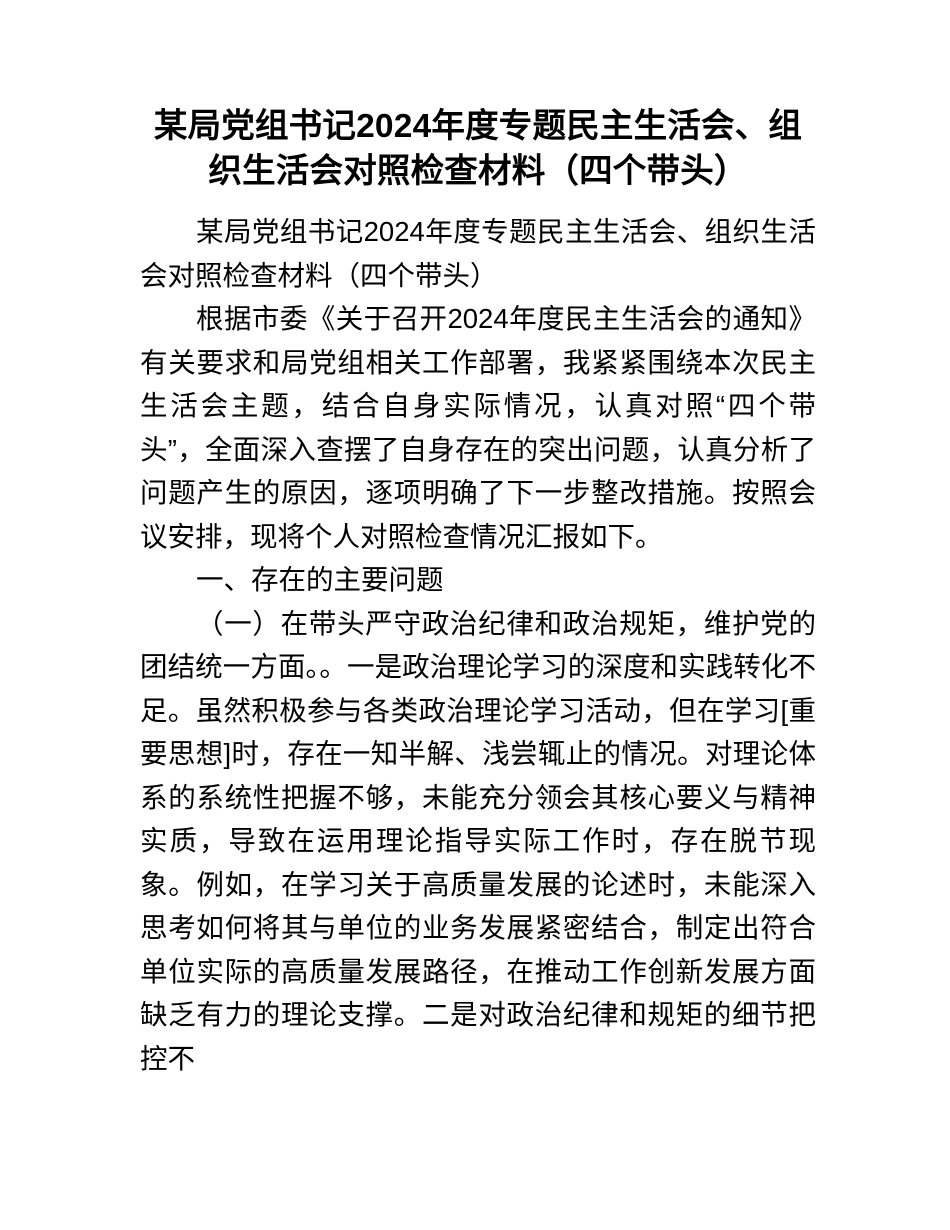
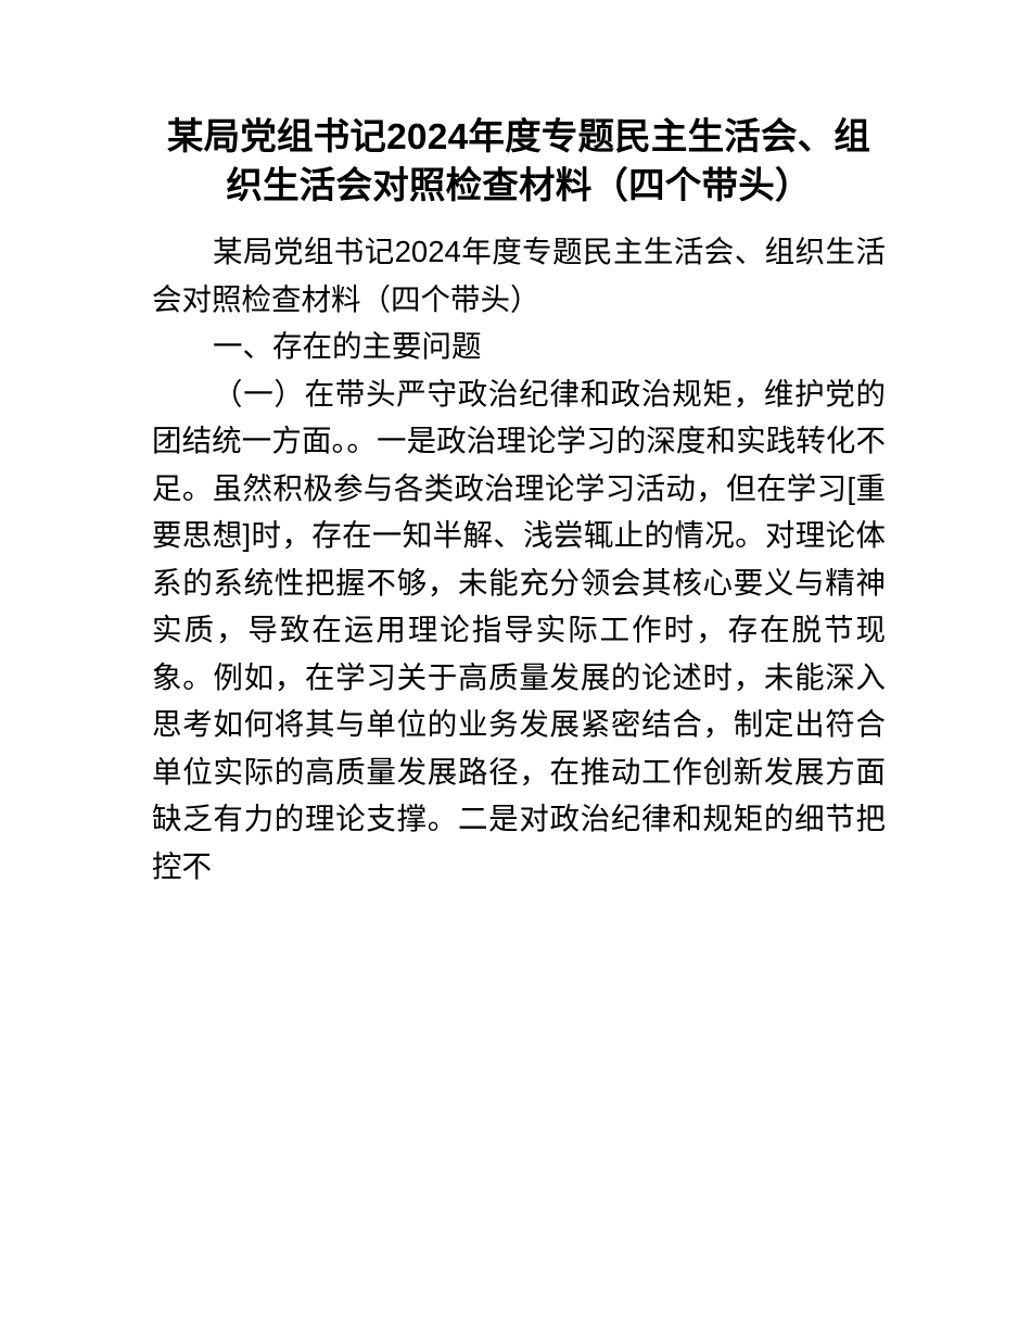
  某局党组书记2024年度专题民主生活会、组织生活会对照检查材料（四个带头）
  某局党组书记2024年度专题民主生活会、组织生活会对照检查材料（四个带头）
- 根据市委《关于召开2024年度民主生活会的通知》有关要求和局党组相关工作部署，我紧紧围绕本次民主生活会主题，结合自身实际情况，认真对照“四个带头”，全面深入查摆了自身存在的突出问题，认真分析了问题产生的原因，逐项明确了下一步整改措施。按照会议安排，现将个人对照检查情况汇报如下。
  一、存在的主要问题
  （一）在带头严守政治纪律和政治规矩，维护党的团结统一方面。。一是政治理论学习的深度和实践转化不足。虽然积极参与各类政治理论学习活动，但在学习[重要思想]时，存在一知半解、浅尝辄止的情况。对理论体系的系统性把握不够，未能充分领会其核心要义与精神实质，导致在运用理论指导实际工作时，存在脱节现象。例如，在学习关于高质量发展的论述时，未能深入思考如何将其与单位的业务发展紧密结合，制定出符合单位实际的高质量发展路径，在推动工作创新发展方面缺乏有力的理论支撑。二是对政治纪律和规矩的细节把控不
